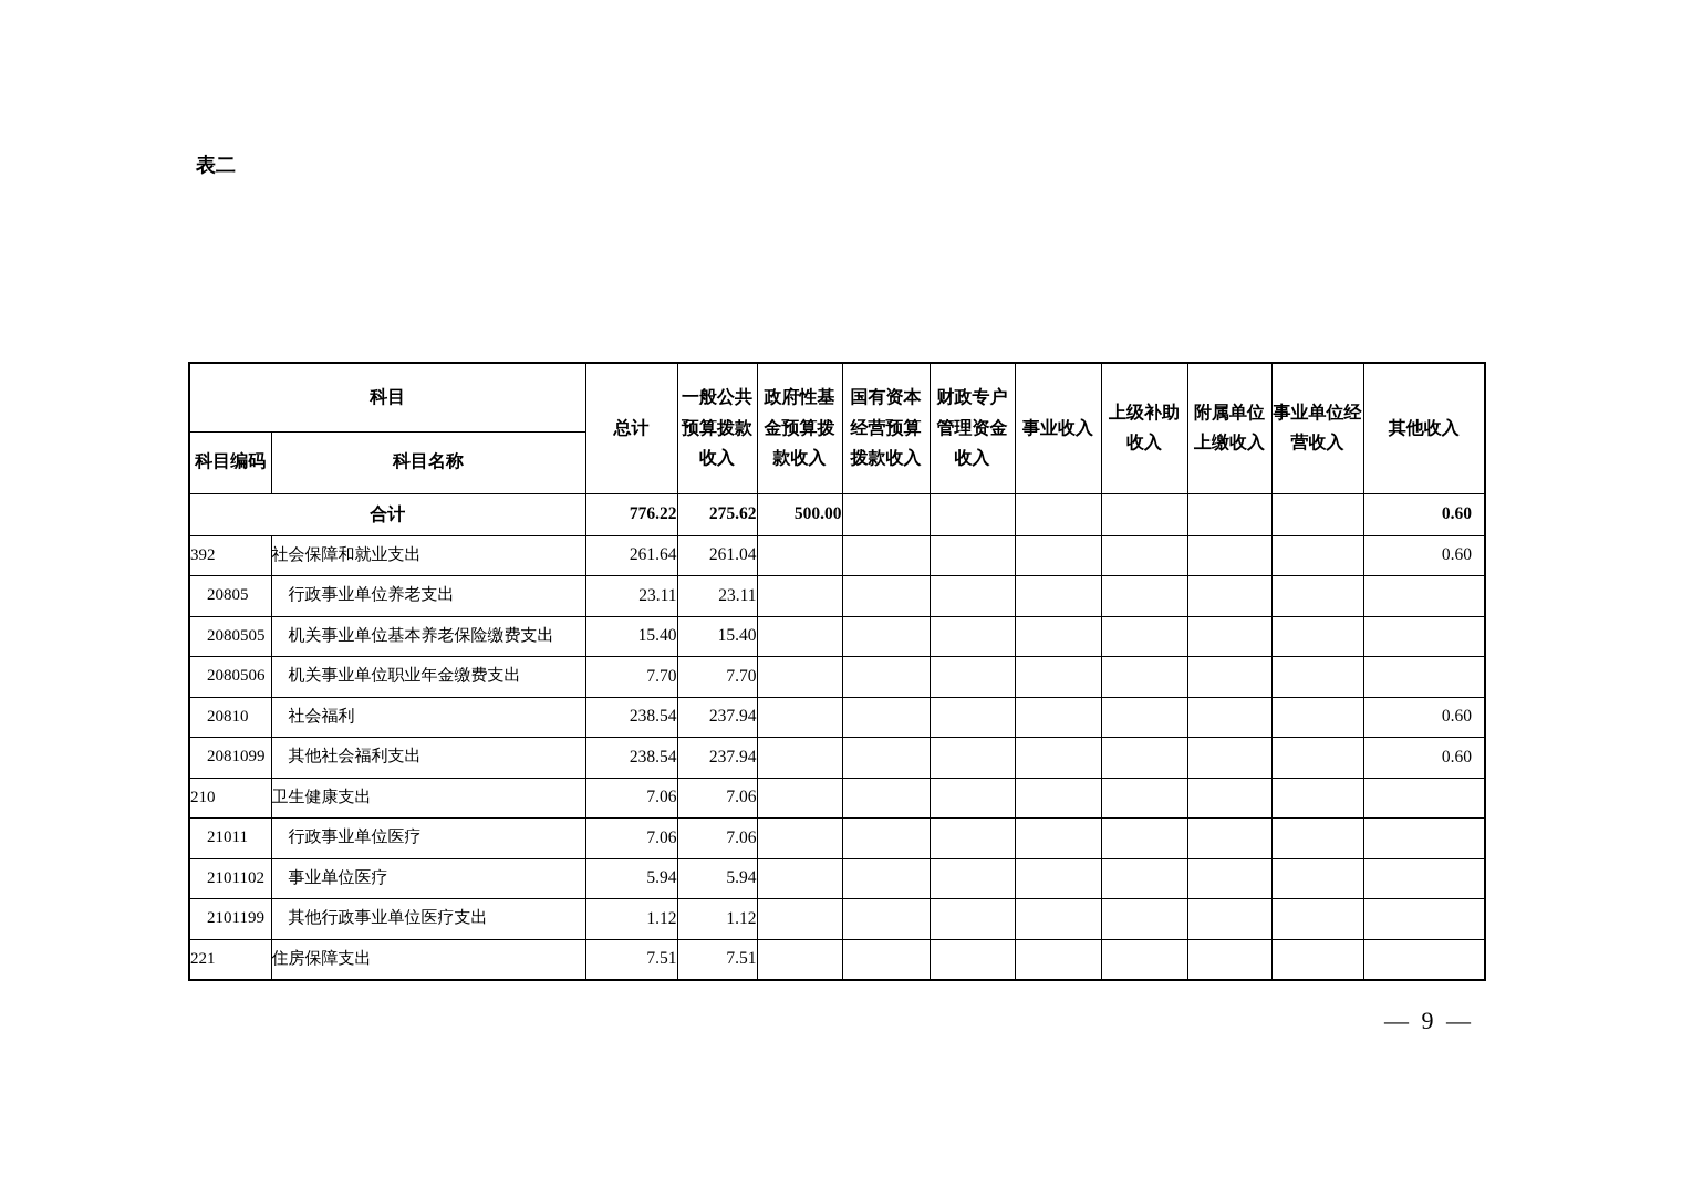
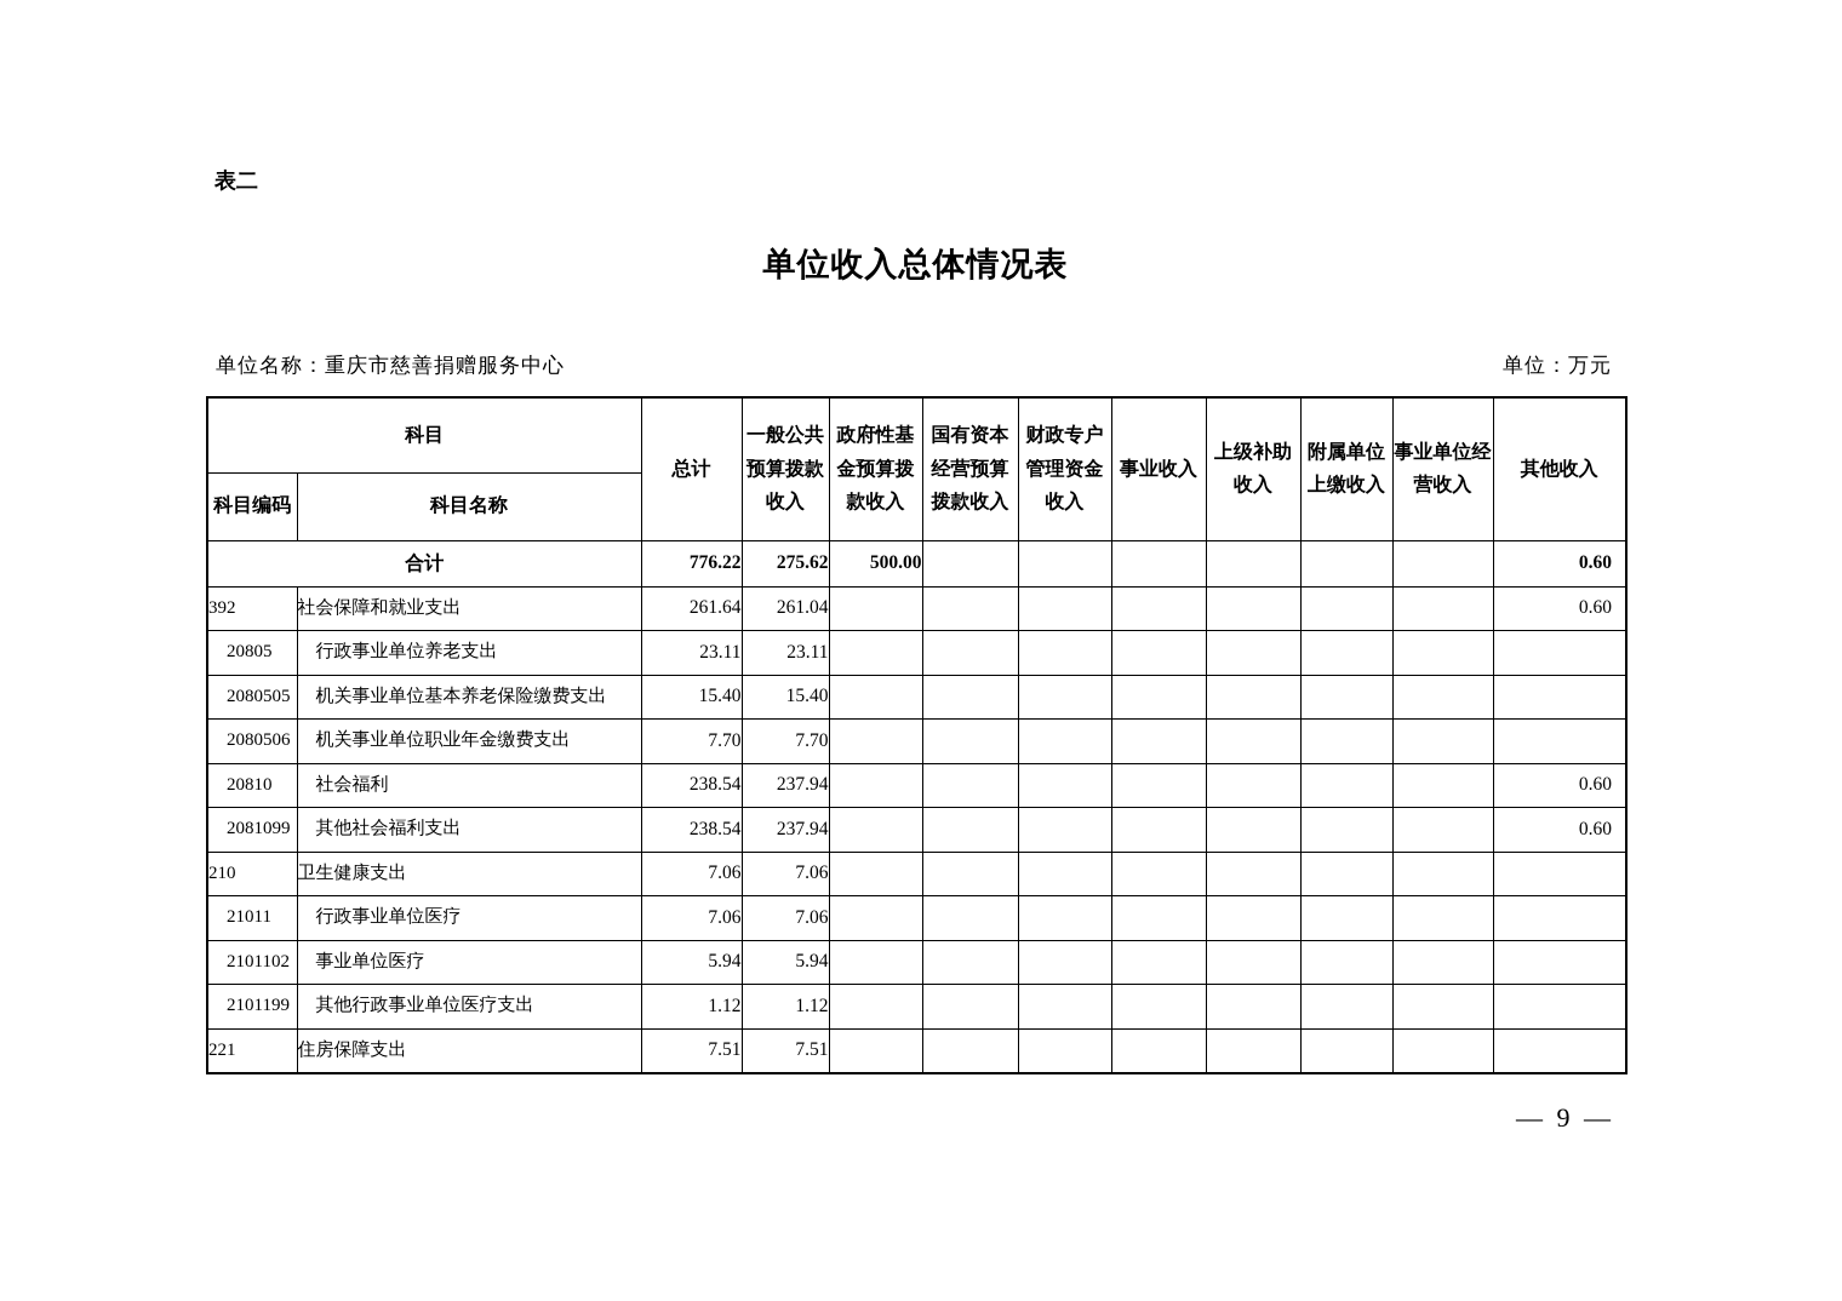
  表二
+ 单位收入总体情况表
+ 单位名称：重庆市慈善捐赠服务中心
+ 单位：万元
  科目	总计	一般公共预算拨款收入	政府性基金预算拨款收入	国有资本经营预算拨款收入	财政专户管理资金收入	事业收入	上级补助收入	附属单位上缴收入	事业单位经营收入	其他收入
  科目编码	科目名称
  合计	776.22	275.62	500.00							0.60
  392	社会保障和就业支出	261.64	261.04								0.60
  20805	行政事业单位养老支出	23.11	23.11
  2080505	机关事业单位基本养老保险缴费支出	15.40	15.40
  2080506	机关事业单位职业年金缴费支出	7.70	7.70
  20810	社会福利	238.54	237.94								0.60
  2081099	其他社会福利支出	238.54	237.94								0.60
  210	卫生健康支出	7.06	7.06
  21011	行政事业单位医疗	7.06	7.06
  2101102	事业单位医疗	5.94	5.94
  2101199	其他行政事业单位医疗支出	1.12	1.12
  221	住房保障支出	7.51	7.51
  — 9 —
